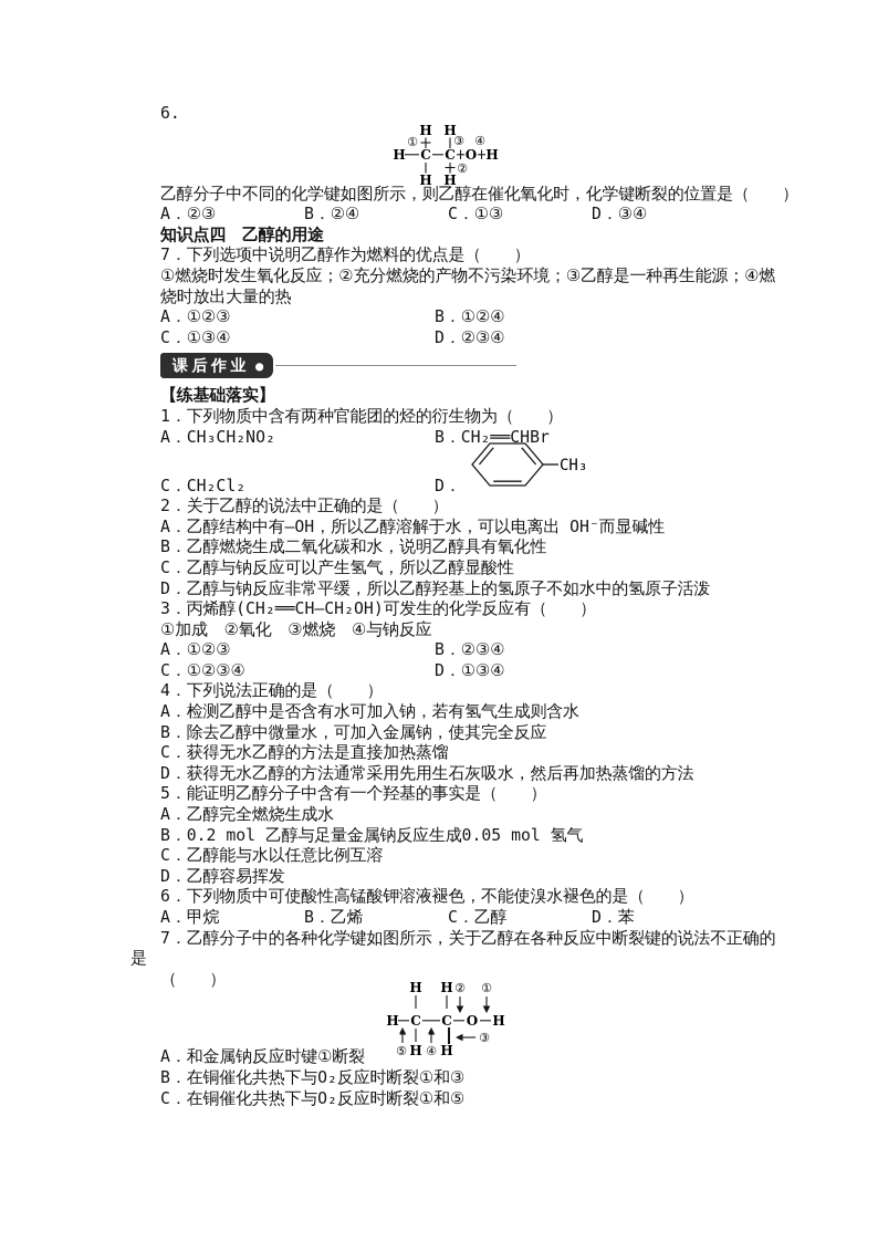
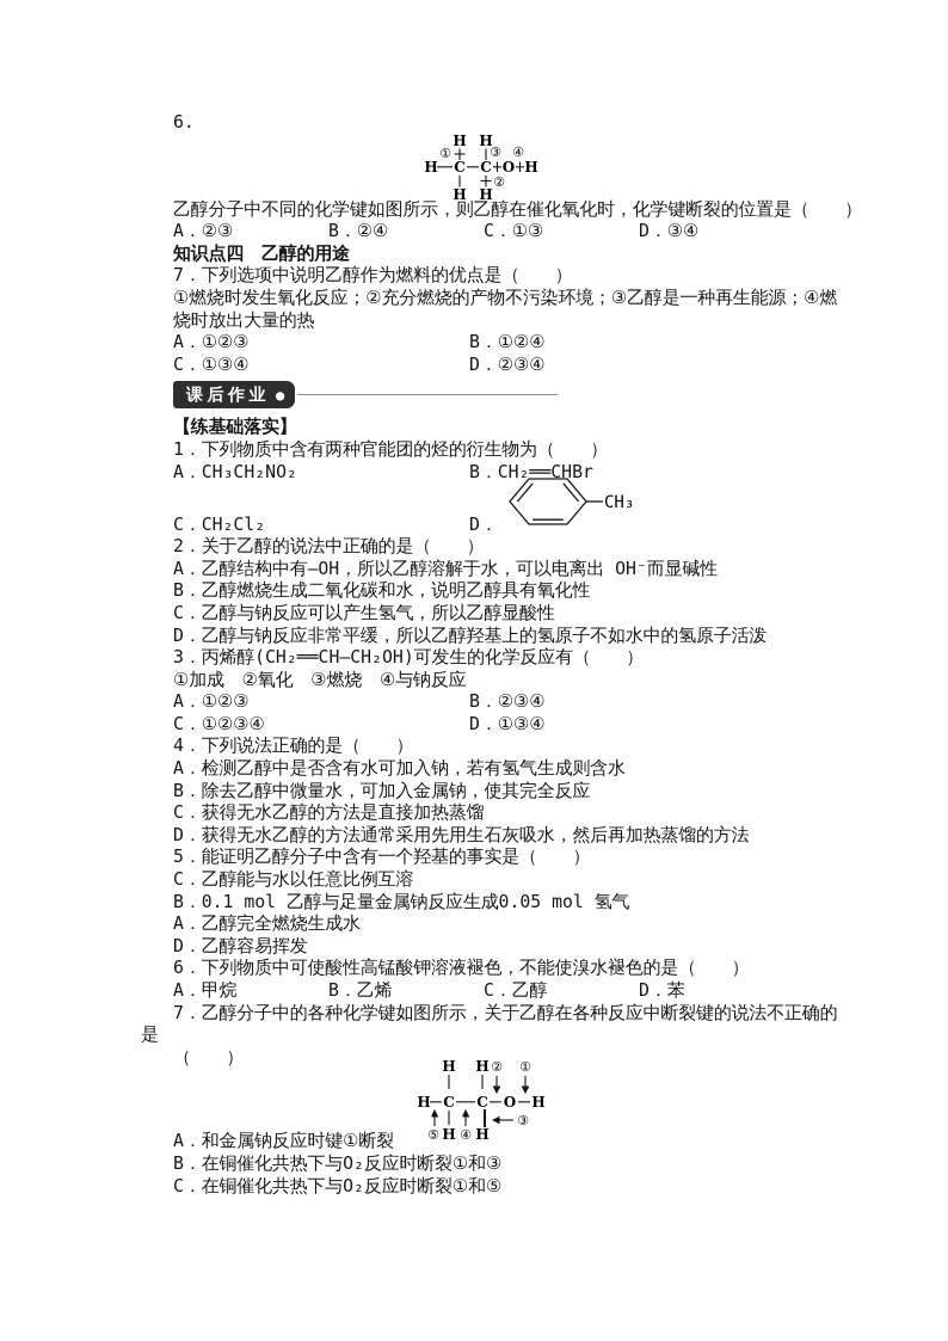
  6.
  H
  H
  ①
  ③
  ④
  H
  C
  C
  O
  H
  ②
  H
  H
  乙醇分子中不同的化学键如图所示，则乙醇在催化氧化时，化学键断裂的位置是（ ）
  A．②③ B．②④ C．①③ D．③④
  知识点四 乙醇的用途
  7．下列选项中说明乙醇作为燃料的优点是（ ）
  ①燃烧时发生氧化反应；②充分燃烧的产物不污染环境；③乙醇是一种再生能源；④燃
  烧时放出大量的热
  A．①②③ B．①②④
  C．①③④ D．②③④
  课后作业
  ●
  【练基础落实】
  1．下列物质中含有两种官能团的烃的衍生物为（ ）
  A．CH₃CH₂NO₂ B．CH₂══CHBr
  C．CH₂Cl₂
  D．
  CH₃
  2．关于乙醇的说法中正确的是（ ）
  A．乙醇结构中有—OH，所以乙醇溶解于水，可以电离出 OH⁻而显碱性
  B．乙醇燃烧生成二氧化碳和水，说明乙醇具有氧化性
  C．乙醇与钠反应可以产生氢气，所以乙醇显酸性
  D．乙醇与钠反应非常平缓，所以乙醇羟基上的氢原子不如水中的氢原子活泼
  3．丙烯醇(CH₂══CH—CH₂OH)可发生的化学反应有（ ）
  ①加成 ②氧化 ③燃烧 ④与钠反应
  A．①②③ B．②③④
  C．①②③④ D．①③④
  4．下列说法正确的是（ ）
  A．检测乙醇中是否含有水可加入钠，若有氢气生成则含水
  B．除去乙醇中微量水，可加入金属钠，使其完全反应
  C．获得无水乙醇的方法是直接加热蒸馏
  D．获得无水乙醇的方法通常采用先用生石灰吸水，然后再加热蒸馏的方法
  5．能证明乙醇分子中含有一个羟基的事实是（ ）
- A．乙醇完全燃烧生成水
+ C．乙醇能与水以任意比例互溶
- B．0.2 mol 乙醇与足量金属钠反应生成0.05 mol 氢气
+ B．0.1 mol 乙醇与足量金属钠反应生成0.05 mol 氢气
- C．乙醇能与水以任意比例互溶
+ A．乙醇完全燃烧生成水
  D．乙醇容易挥发
  6．下列物质中可使酸性高锰酸钾溶液褪色，不能使溴水褪色的是（ ）
  A．甲烷 B．乙烯 C．乙醇 D．苯
  7．乙醇分子中的各种化学键如图所示，关于乙醇在各种反应中断裂键的说法不正确的
  是
  （ ）
  H
  H
  ②
  ①
  H
  C
  C
  O
  H
  ③
  ⑤
  H
  ④
  H
  A．和金属钠反应时键①断裂
  B．在铜催化共热下与O₂反应时断裂①和③
  C．在铜催化共热下与O₂反应时断裂①和⑤
